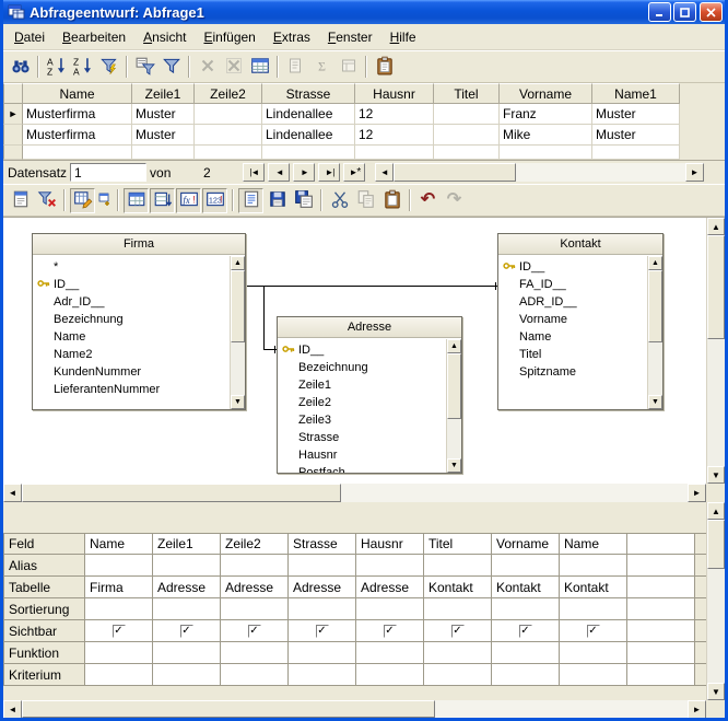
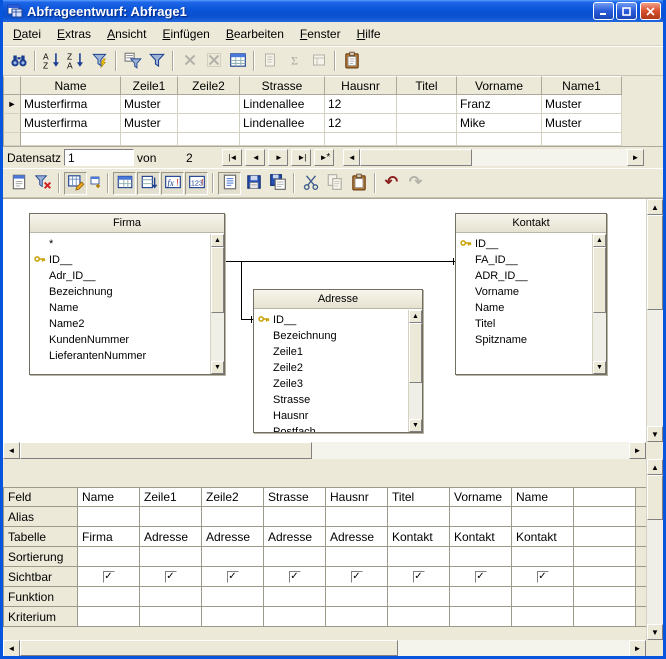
  Abfrageentwurf: Abfrage1
  Datei
- Bearbeiten
+ Extras
  Ansicht
  Einfügen
- Extras
+ Bearbeiten
  Fenster
  Hilfe
  A
  Z
  Z
  A
  Σ
  Name
  Zeile1
  Zeile2
  Strasse
  Hausnr
  Titel
  Vorname
  Name1
  ►
  Musterfirma
  Muster
  Lindenallee
  12
  Franz
  Muster
  Musterfirma
  Muster
  Lindenallee
  12
  Mike
  Muster
  Datensatz
  1
  von
  2
  |◄
  ◄
  ►
  ►|
  ►
  *
  ◄
  ►
  fx
  !
  123
  !
  ↶
  ↷
  Firma
  *
  ID__
  Adr_ID__
  Bezeichnung
  Name
  Name2
  KundenNummer
  LieferantenNummer
  Adresse
  ID__
  Bezeichnung
  Zeile1
  Zeile2
  Zeile3
  Strasse
  Hausnr
  Kontakt
  ID__
  FA_ID__
  ADR_ID__
  Vorname
  Name
  Titel
  Spitzname
  ▲
  ▼
  ◄
  ►
  Feld
  Name
  Zeile1
  Zeile2
  Strasse
  Hausnr
  Titel
  Vorname
  Name
  Alias
  Tabelle
  Firma
  Adresse
  Adresse
  Adresse
  Adresse
  Kontakt
  Kontakt
  Kontakt
  Sortierung
  Sichtbar
  Funktion
  Kriterium
  ▲
  ▼
  ◄
  ►
